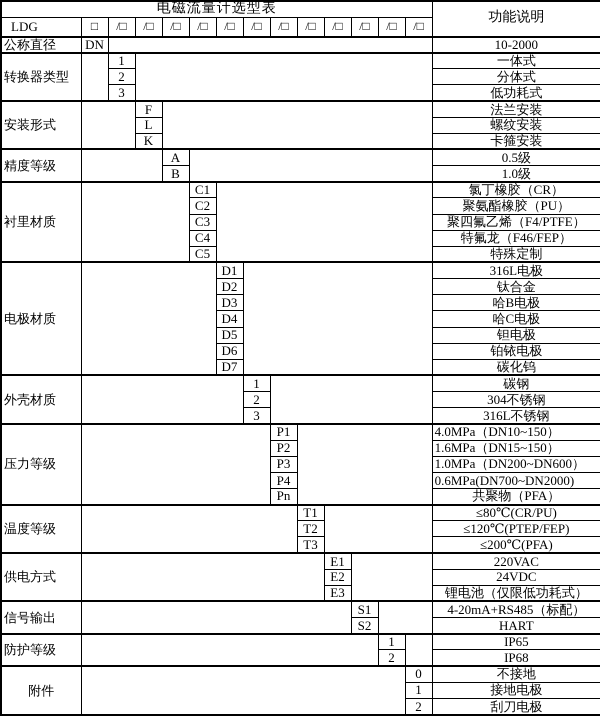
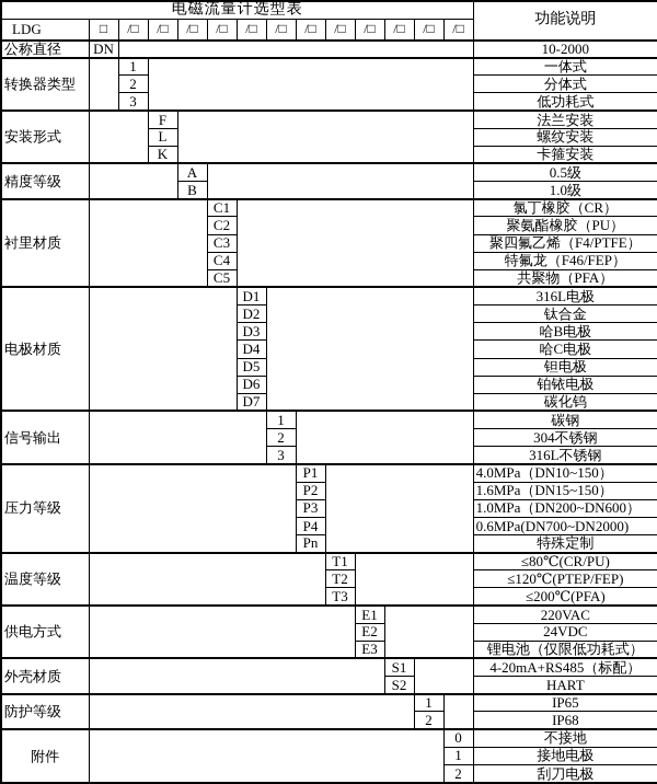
  电磁流量计选型表	功能说明
  LDG	□	/□	/□	/□	/□	/□	/□	/□	/□	/□	/□	/□	/□
  公称直径	DN		10-2000
  转换器类型		1		一体式
  2	分体式
  3	低功耗式
  安装形式		F		法兰安装
  L	螺纹安装
  K	卡箍安装
  精度等级		A		0.5级
  B	1.0级
  衬里材质		C1		氯丁橡胶（CR）
  C2	聚氨酯橡胶（PU）
  C3	聚四氟乙烯（F4/PTFE）
  C4	特氟龙（F46/FEP）
- C5	特殊定制
+ C5	共聚物（PFA）
  电极材质		D1		316L电极
  D2	钛合金
  D3	哈B电极
  D4	哈C电极
  D5	钽电极
  D6	铂铱电极
  D7	碳化钨
- 外壳材质		1		碳钢
+ 信号输出		1		碳钢
  2	304不锈钢
  3	316L不锈钢
  压力等级		P1		4.0MPa（DN10~150）
  P2	1.6MPa（DN15~150）
  P3	1.0MPa（DN200~DN600）
  P4	0.6MPa(DN700~DN2000)
- Pn	共聚物（PFA）
+ Pn	特殊定制
  温度等级		T1		≤80℃(CR/PU)
  T2	≤120℃(PTEP/FEP)
  T3	≤200℃(PFA)
  供电方式		E1		220VAC
  E2	24VDC
  E3	锂电池（仅限低功耗式）
- 信号输出		S1		4-20mA+RS485（标配）
+ 外壳材质		S1		4-20mA+RS485（标配）
  S2	HART
  防护等级		1		IP65
  2	IP68
  附件		0	不接地
  1	接地电极
  2	刮刀电极
